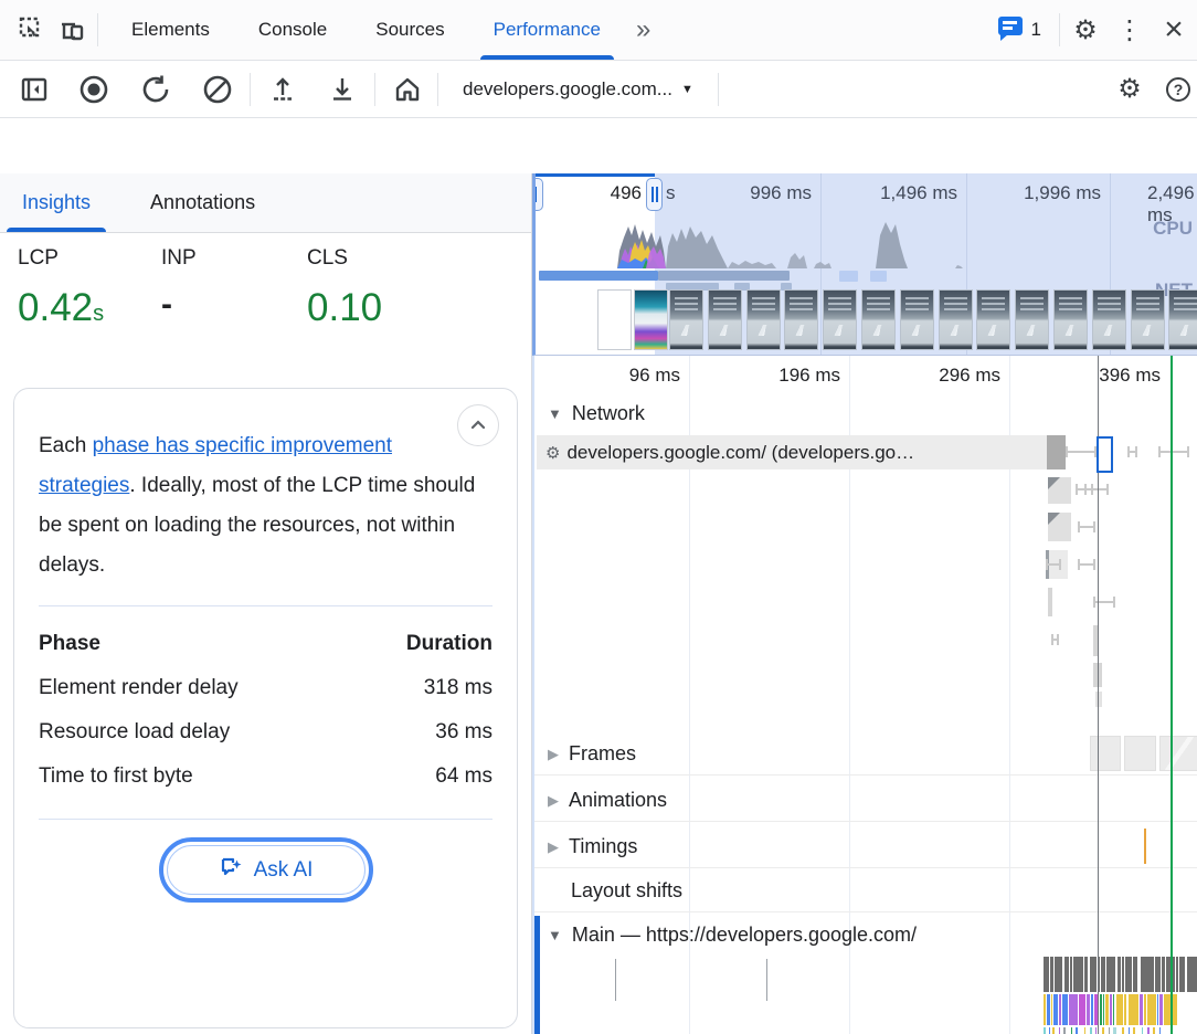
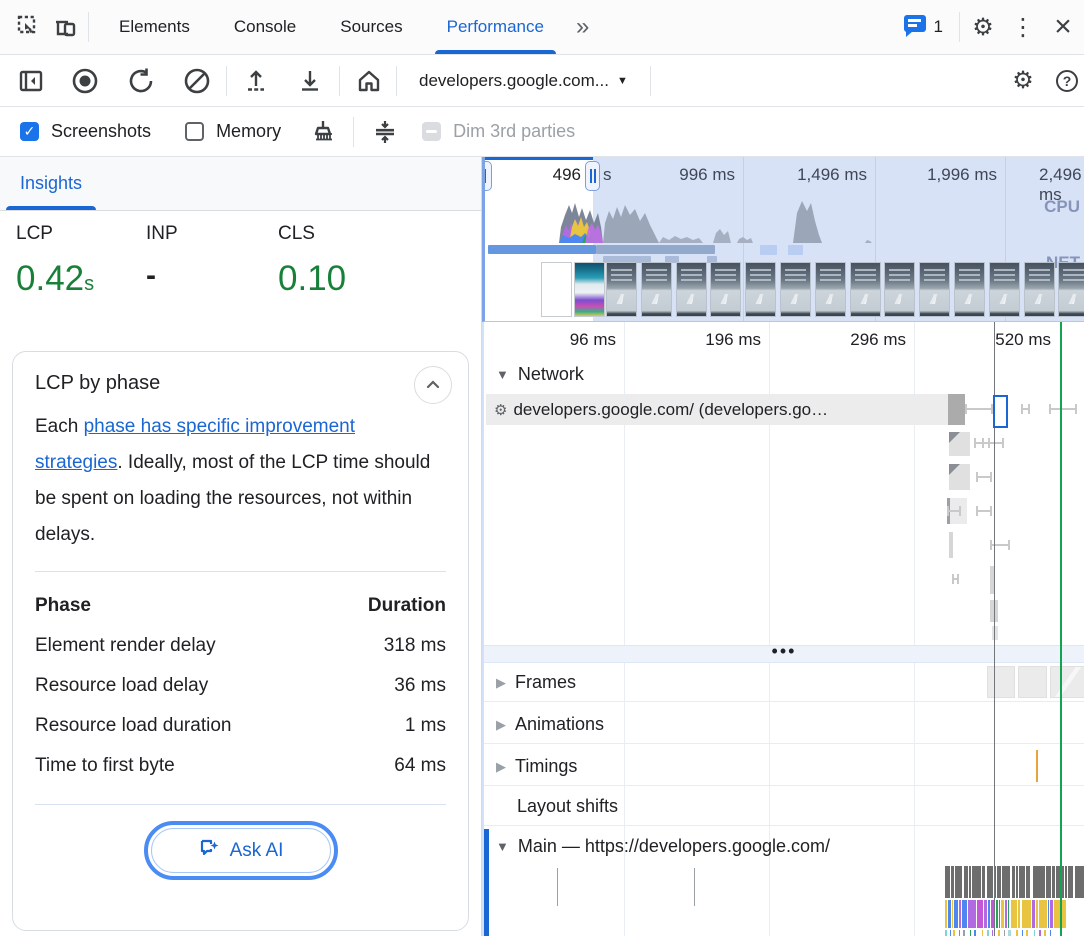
  Elements
  Console
  Sources
  Performance
  »
  1
  ⚙
  ⋮
  ×
  developers.google.com...
  ▼
  ⚙
  ?
+ ✓
+ Screenshots
+ Memory
+ Dim 3rd parties
  Insights
- Annotations
  LCP
  0.42s
  INP
  -
  CLS
  0.10
+ LCP by phase
  Each phase has specific improvement strategies. Ideally, most of the LCP time should be spent on loading the resources, not within delays.
  Phase
  Duration
  Element render delay
  318 ms
  Resource load delay
  36 ms
+ Resource load duration
+ 1 ms
  Time to first byte
  64 ms
  Ask AI
  996 ms
  1,496 ms
  1,996 ms
  2,496 ms
  CPU
  496
  s
  96 ms
  196 ms
  296 ms
- 396 ms
+ 520 ms
  ▼
  Network
  ⚙
  developers.google.com/ (developers.go…
+ •••
  ▶
  Frames
  ▶
  Animations
  ▶
  Timings
  Layout shifts
  ▼
  Main — https://developers.google.com/
